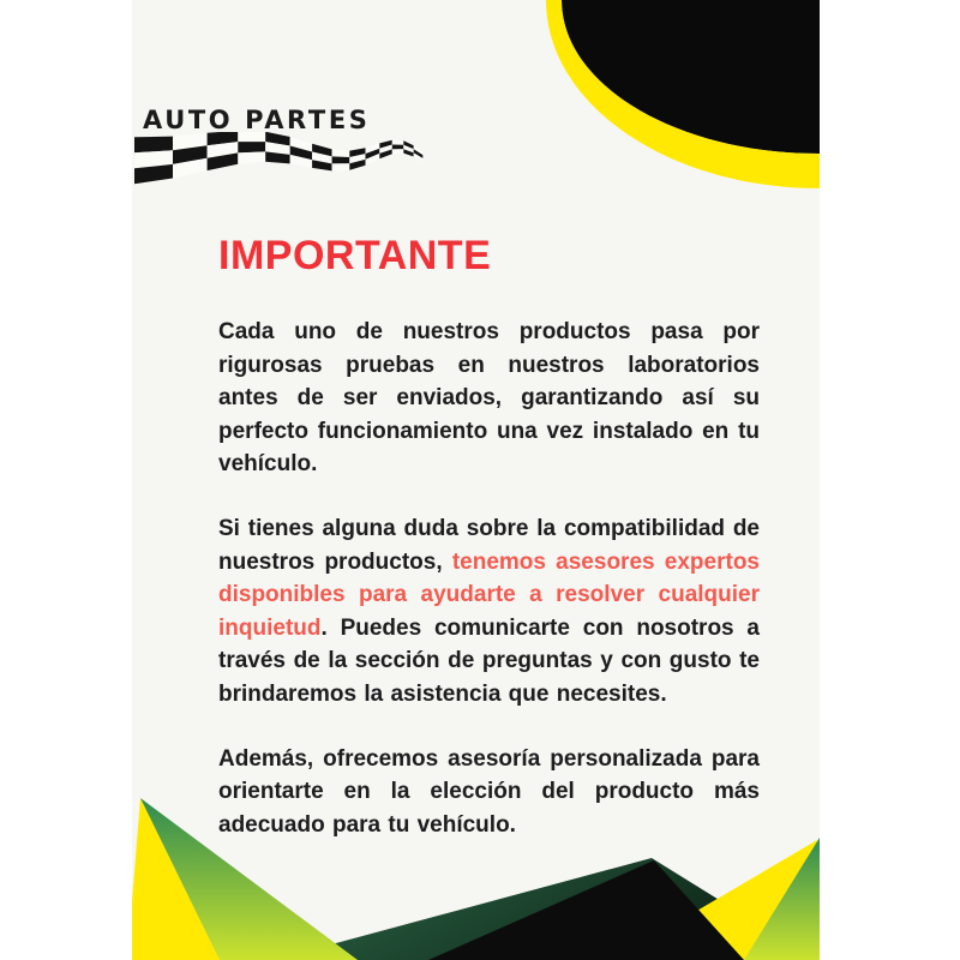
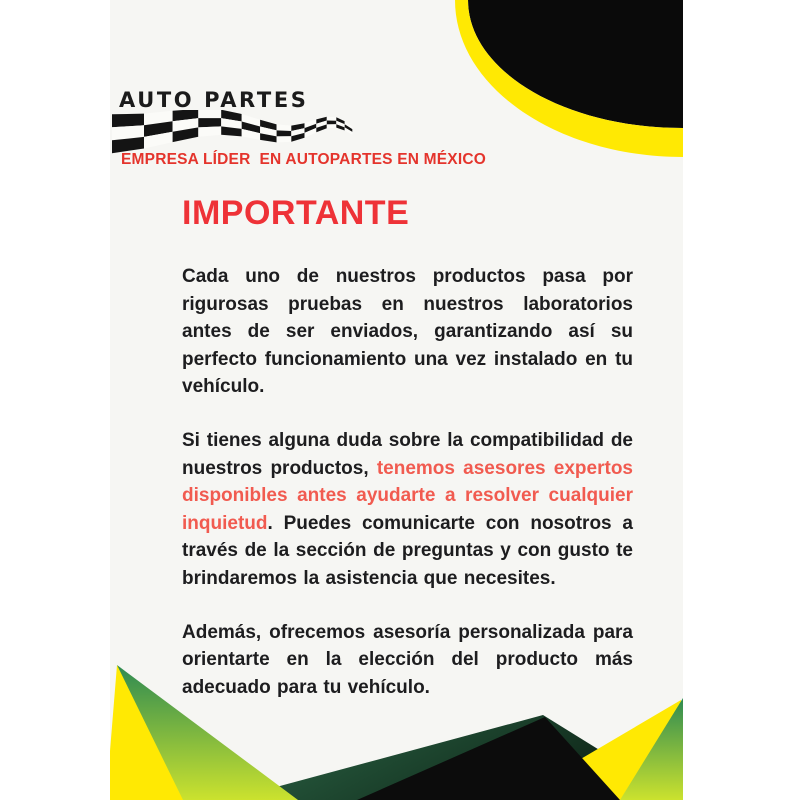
  AUTO PARTES
+ EMPRESA LÍDER EN AUTOPARTES EN MÉXICO
  IMPORTANTE
  Cada uno de nuestros productos pasa por rigurosas pruebas en nuestros laboratorios antes de ser enviados, garantizando así su perfecto funcionamiento una vez instalado en tu vehículo.
- Si tienes alguna duda sobre la compatibilidad de nuestros productos, tenemos asesores expertos disponibles para ayudarte a resolver cualquier inquietud. Puedes comunicarte con nosotros a través de la sección de preguntas y con gusto te brindaremos la asistencia que necesites.
+ Si tienes alguna duda sobre la compatibilidad de nuestros productos, tenemos asesores expertos disponibles antes ayudarte a resolver cualquier inquietud. Puedes comunicarte con nosotros a través de la sección de preguntas y con gusto te brindaremos la asistencia que necesites.
  Además, ofrecemos asesoría personalizada para orientarte en la elección del producto más adecuado para tu vehículo.
